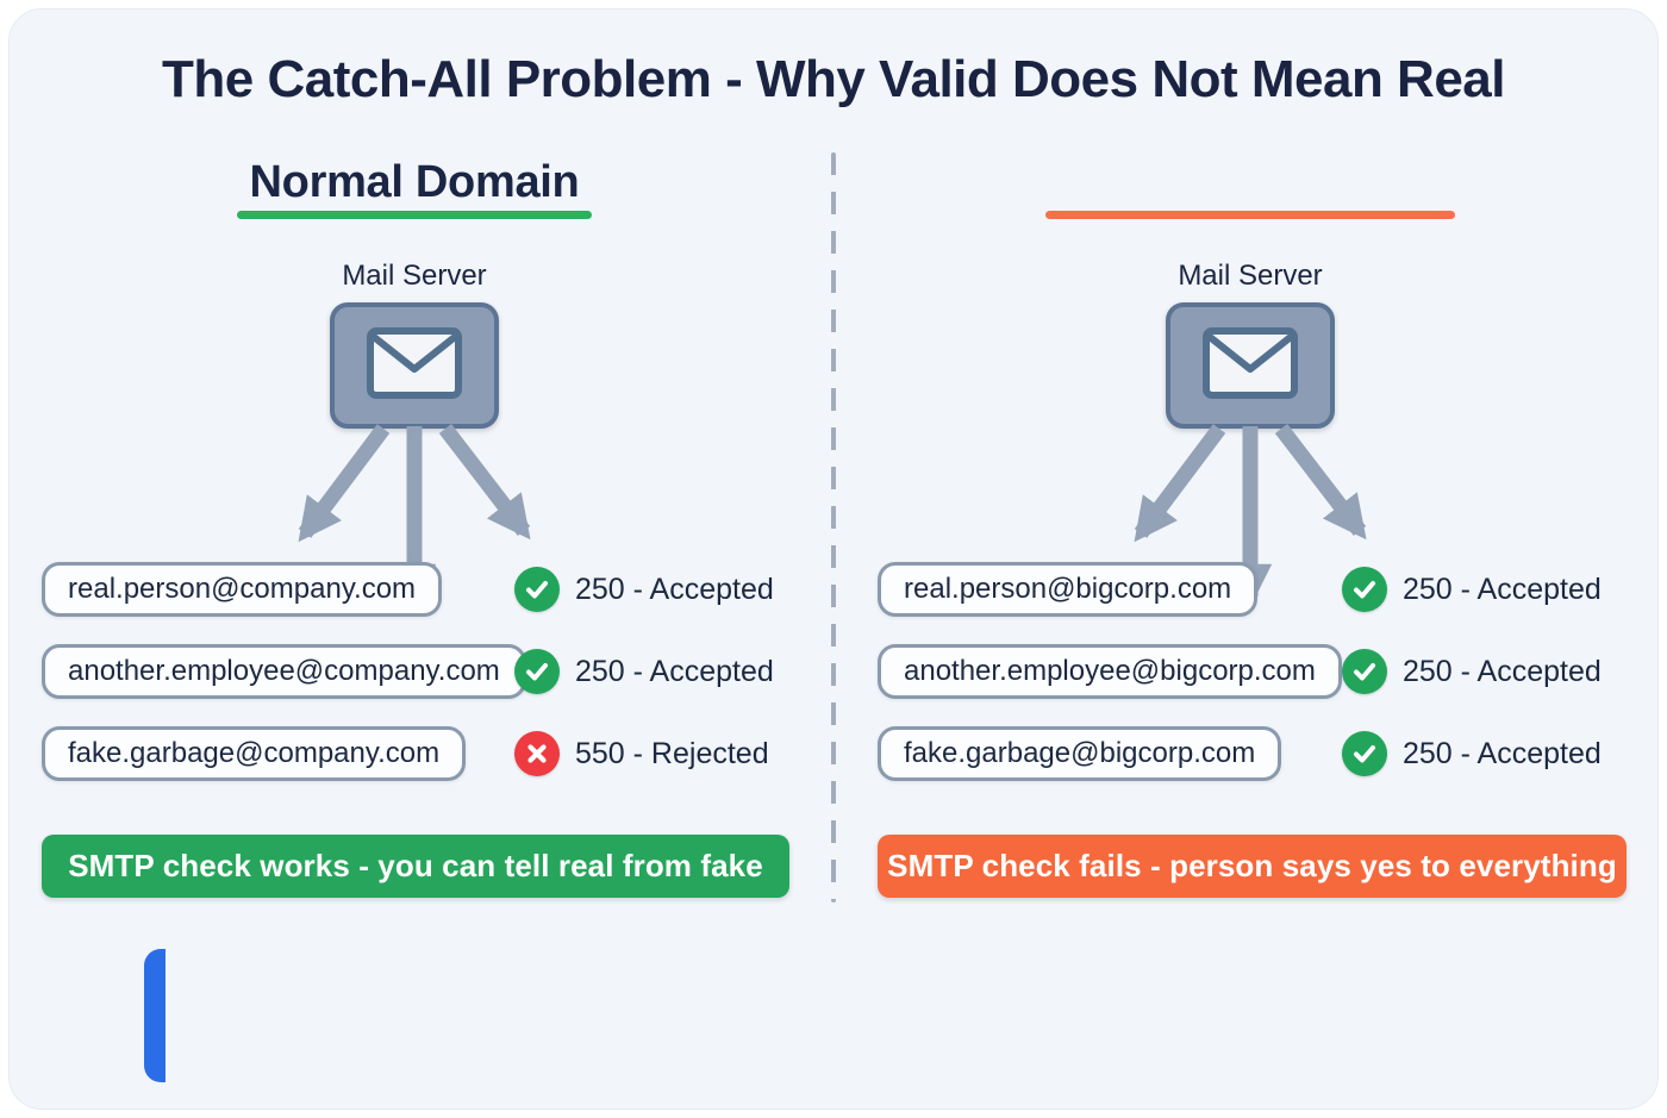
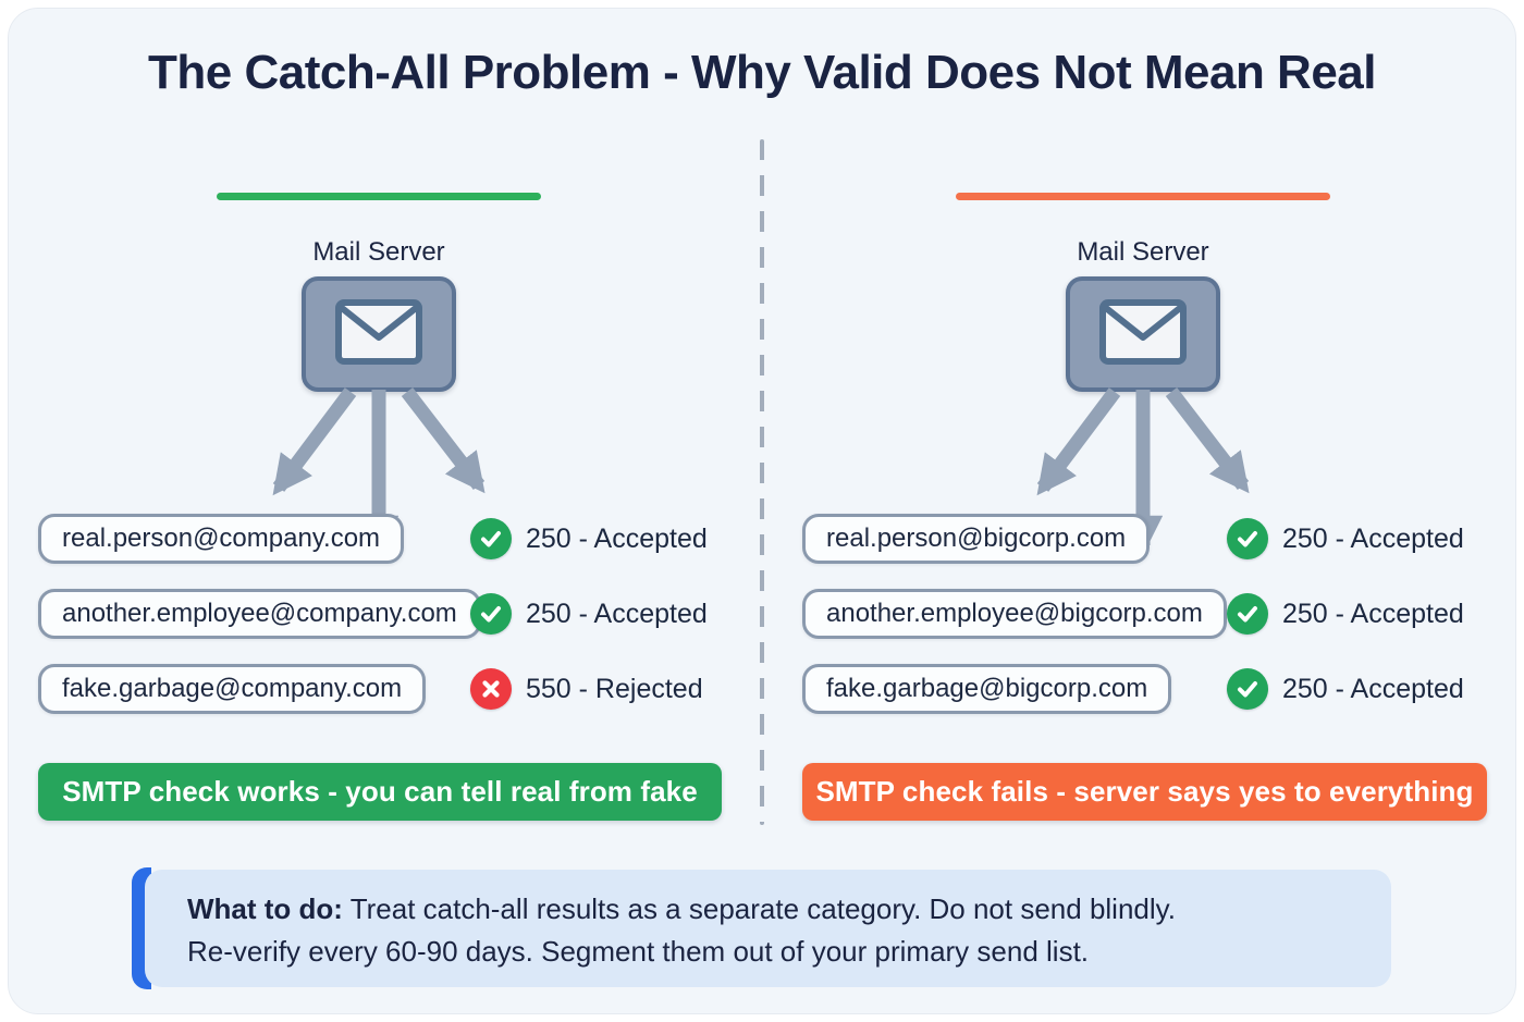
  The Catch-All Problem - Why Valid Does Not Mean Real
- Normal Domain
  Mail Server
  Mail Server
  real.person@company.com
  250 - Accepted
  another.employee@company.com
  250 - Accepted
  fake.garbage@company.com
  550 - Rejected
  real.person@bigcorp.com
  250 - Accepted
  another.employee@bigcorp.com
  250 - Accepted
  fake.garbage@bigcorp.com
  250 - Accepted
  SMTP check works - you can tell real from fake
- SMTP check fails - person says yes to everything
+ SMTP check fails - server says yes to everything
+ What to do: Treat catch-all results as a separate category. Do not send blindly.
+ Re-verify every 60-90 days. Segment them out of your primary send list.
